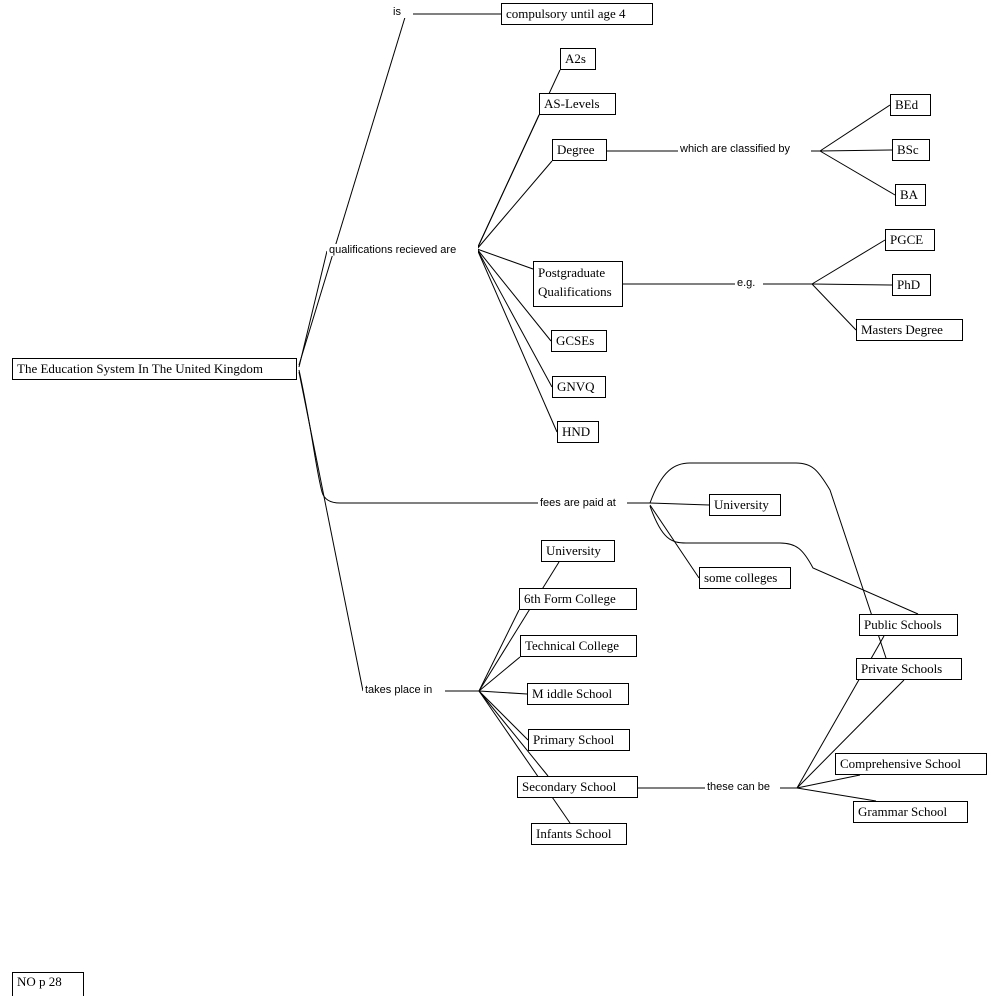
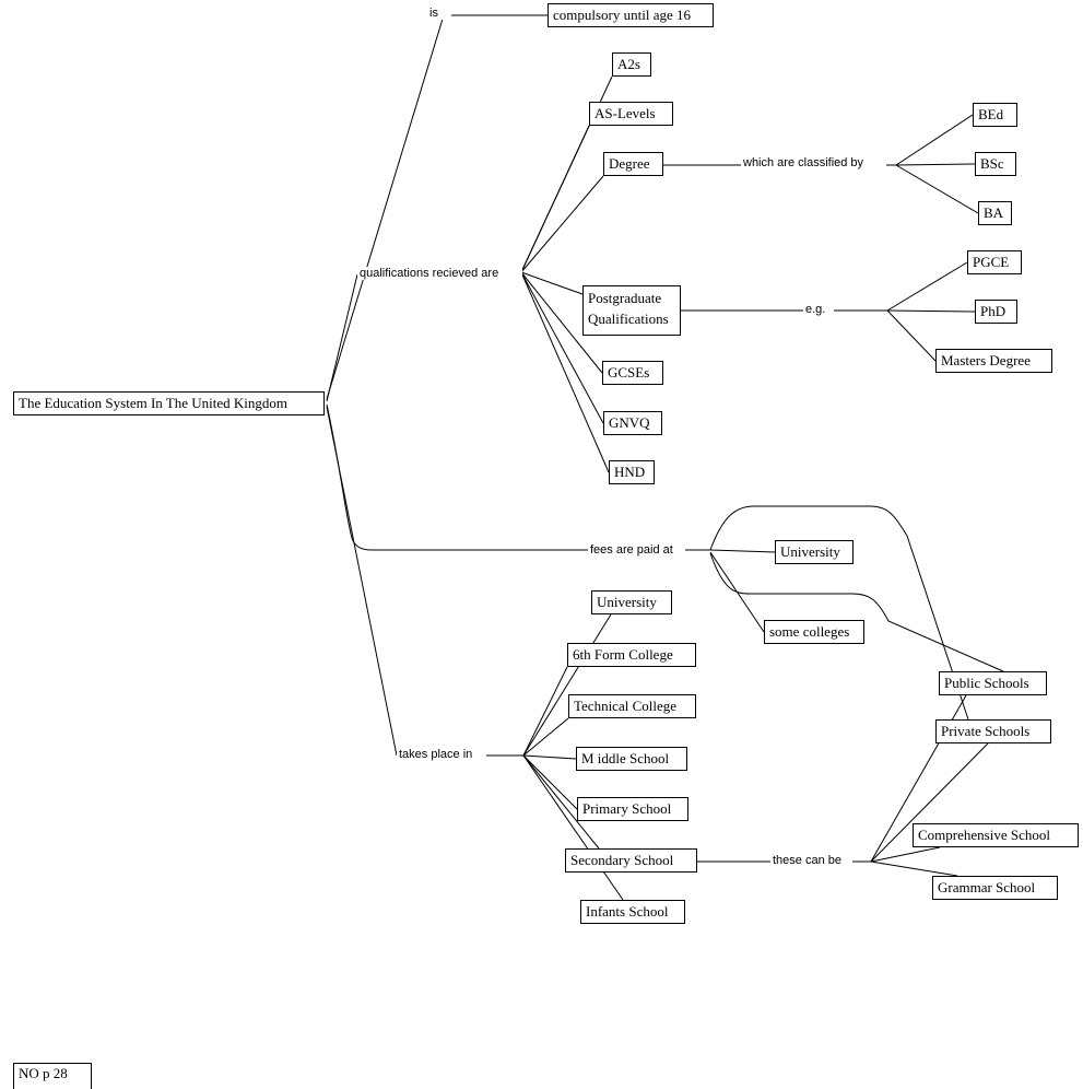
  The Education System In The United Kingdom
- compulsory until age 4
+ compulsory until age 16
  A2s
  AS-Levels
  Degree
  BEd
  BSc
  BA
  Postgraduate
  Qualifications
  PGCE
  PhD
  Masters Degree
  GCSEs
  GNVQ
  HND
  University
  some colleges
  Public Schools
  Private Schools
  Comprehensive School
  Grammar School
  University
  6th Form College
  Technical College
  M iddle School
  Primary School
  Secondary School
  Infants School
  is
  qualifications recieved are
  which are classified by
  e.g.
  fees are paid at
  takes place in
  these can be
  NO p 28
